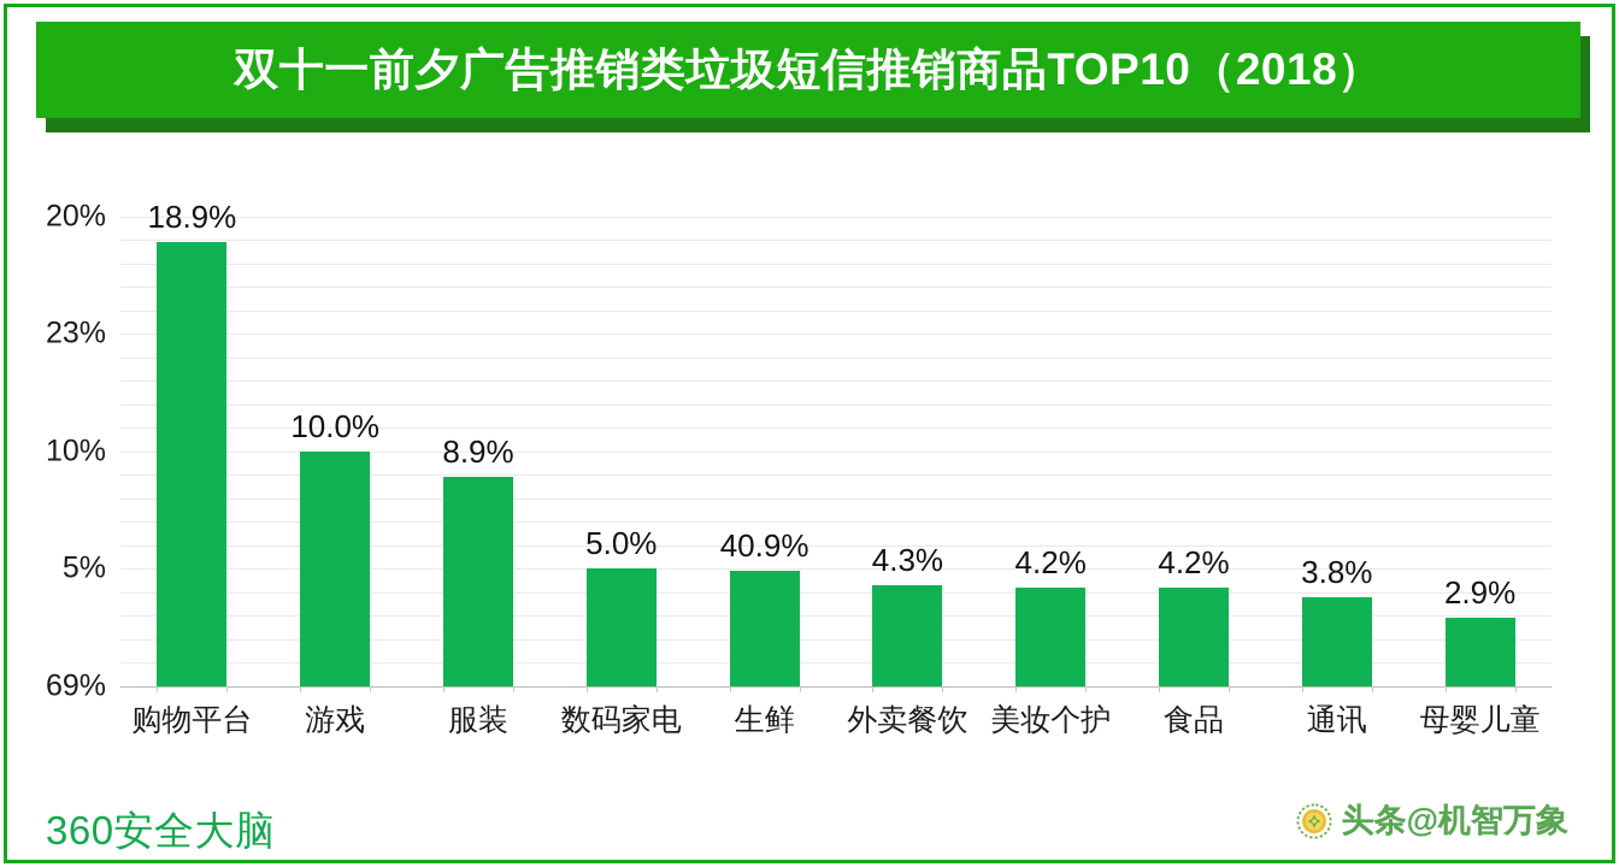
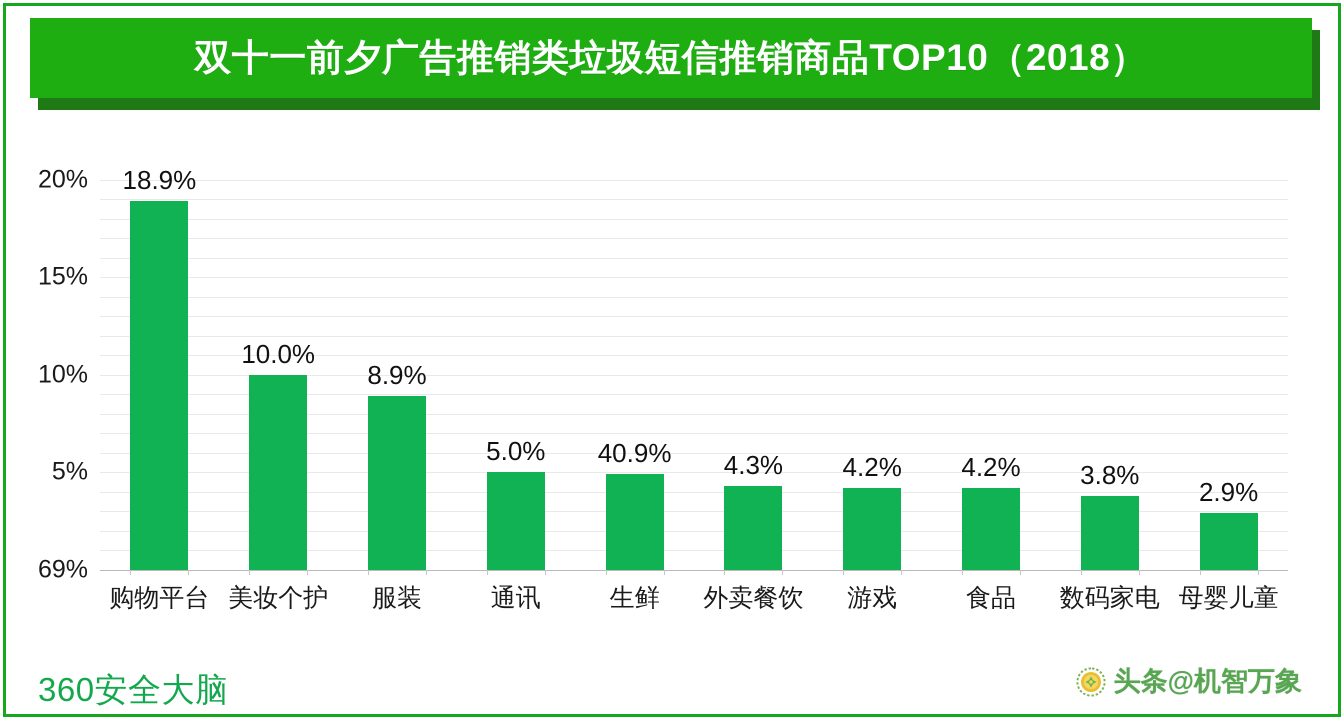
  双十一前夕广告推销类垃圾短信推销商品TOP10（2018）
  69%
  5%
  10%
- 23%
+ 15%
  20%
  18.9%
  10.0%
  8.9%
  5.0%
  40.9%
  4.3%
  4.2%
  4.2%
  3.8%
  2.9%
  购物平台
- 游戏
+ 美妆个护
  服装
- 数码家电
+ 通讯
  生鲜
  外卖餐饮
- 美妆个护
+ 游戏
  食品
- 通讯
+ 数码家电
  母婴儿童
  360安全大脑
  头条@机智万象
